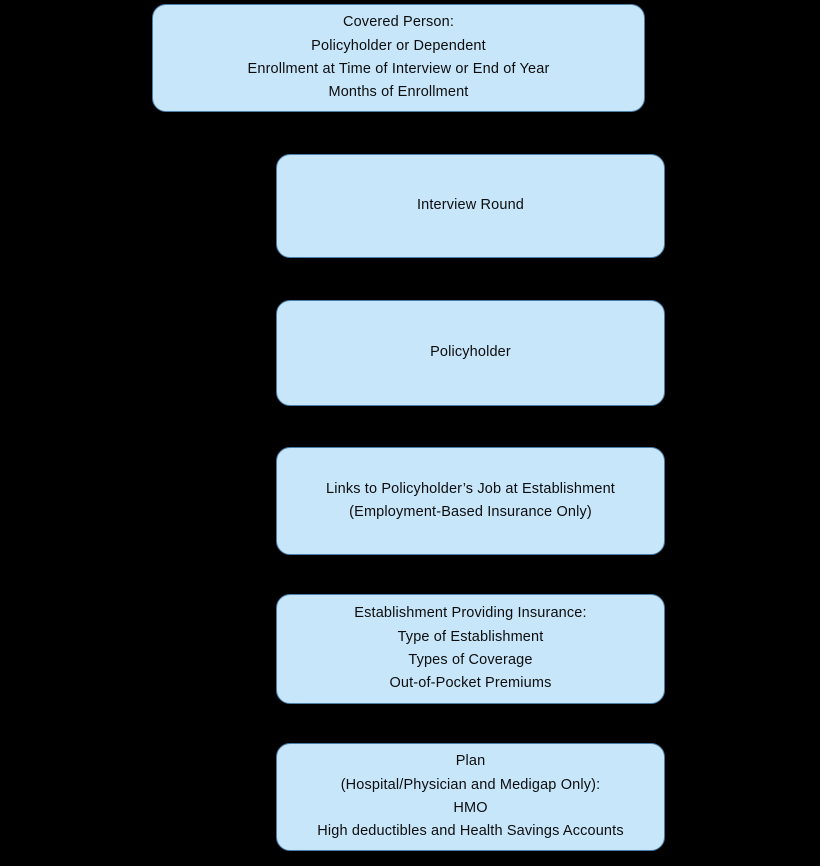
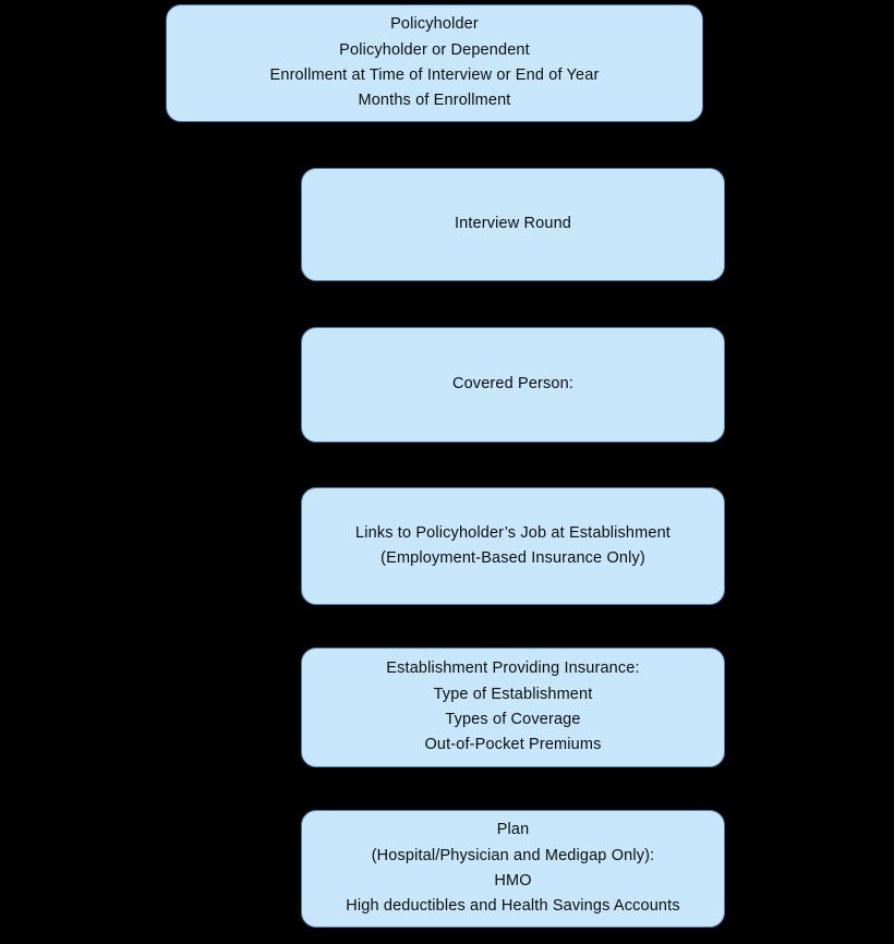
- Covered Person:
+ Policyholder
  Policyholder or Dependent
  Enrollment at Time of Interview or End of Year
  Months of Enrollment
  Interview Round
- Policyholder
+ Covered Person:
  Links to Policyholder’s Job at Establishment
  (Employment-Based Insurance Only)
  Establishment Providing Insurance:
  Type of Establishment
  Types of Coverage
  Out-of-Pocket Premiums
  Plan
  (Hospital/Physician and Medigap Only):
  HMO
  High deductibles and Health Savings Accounts
